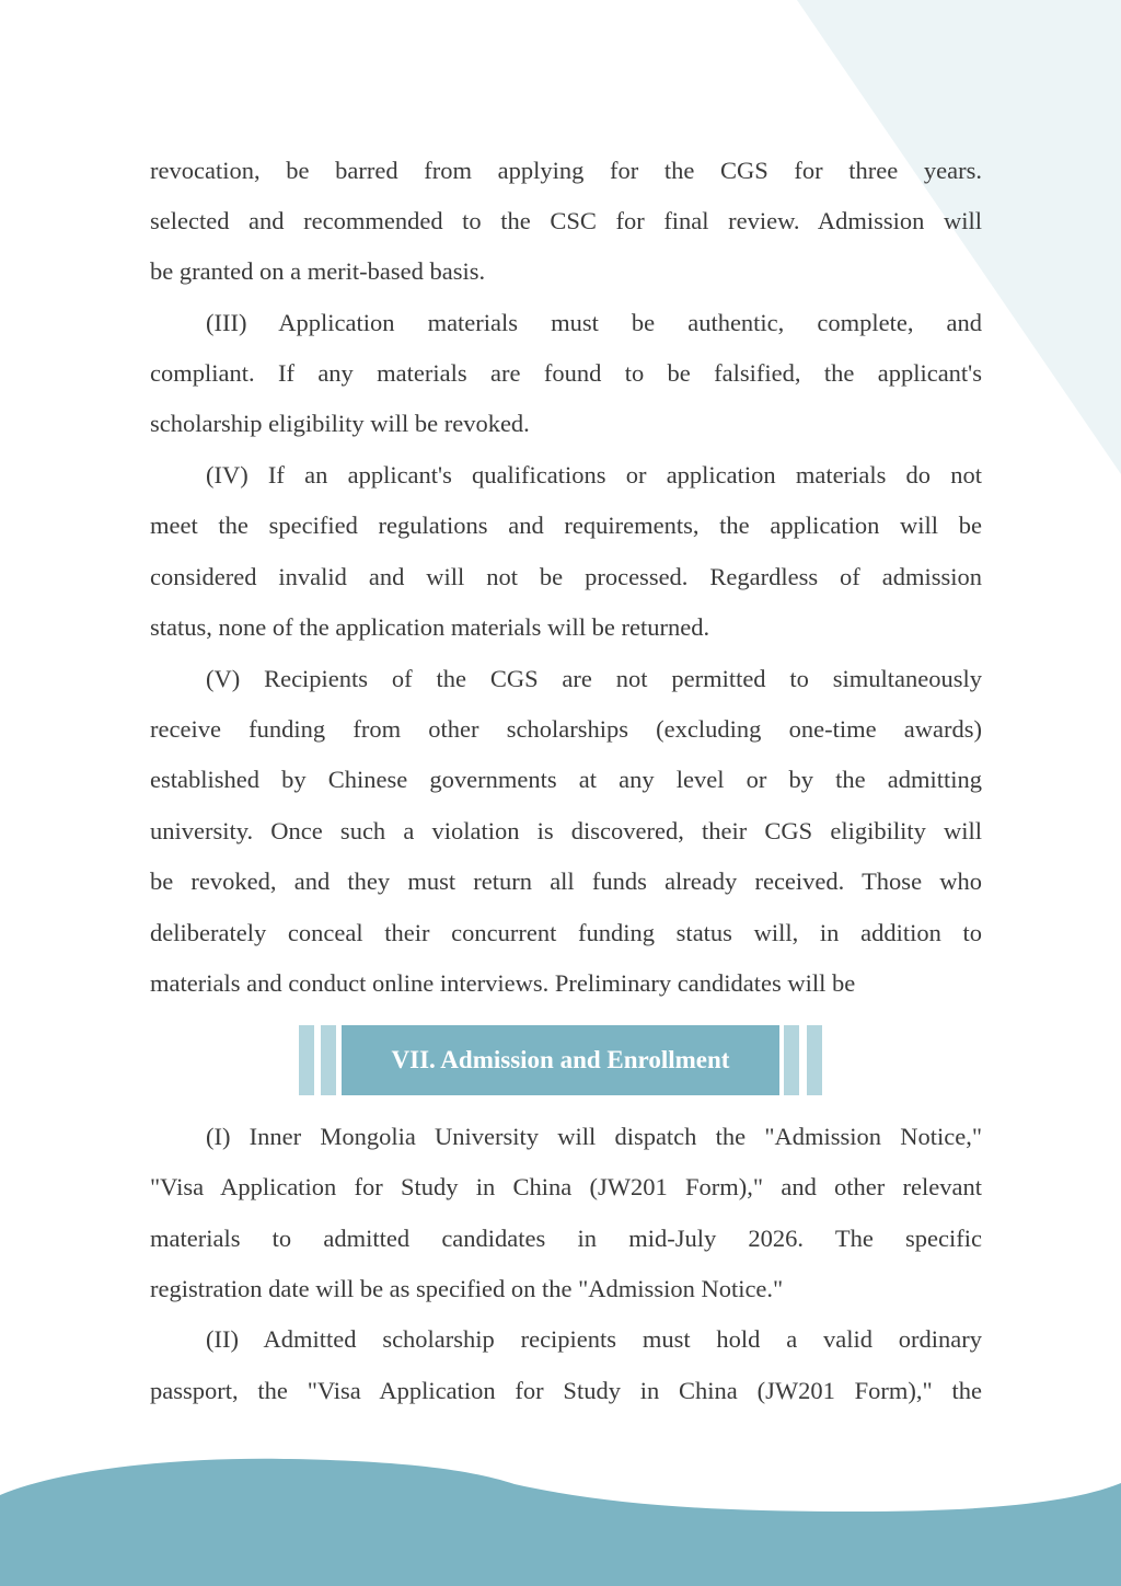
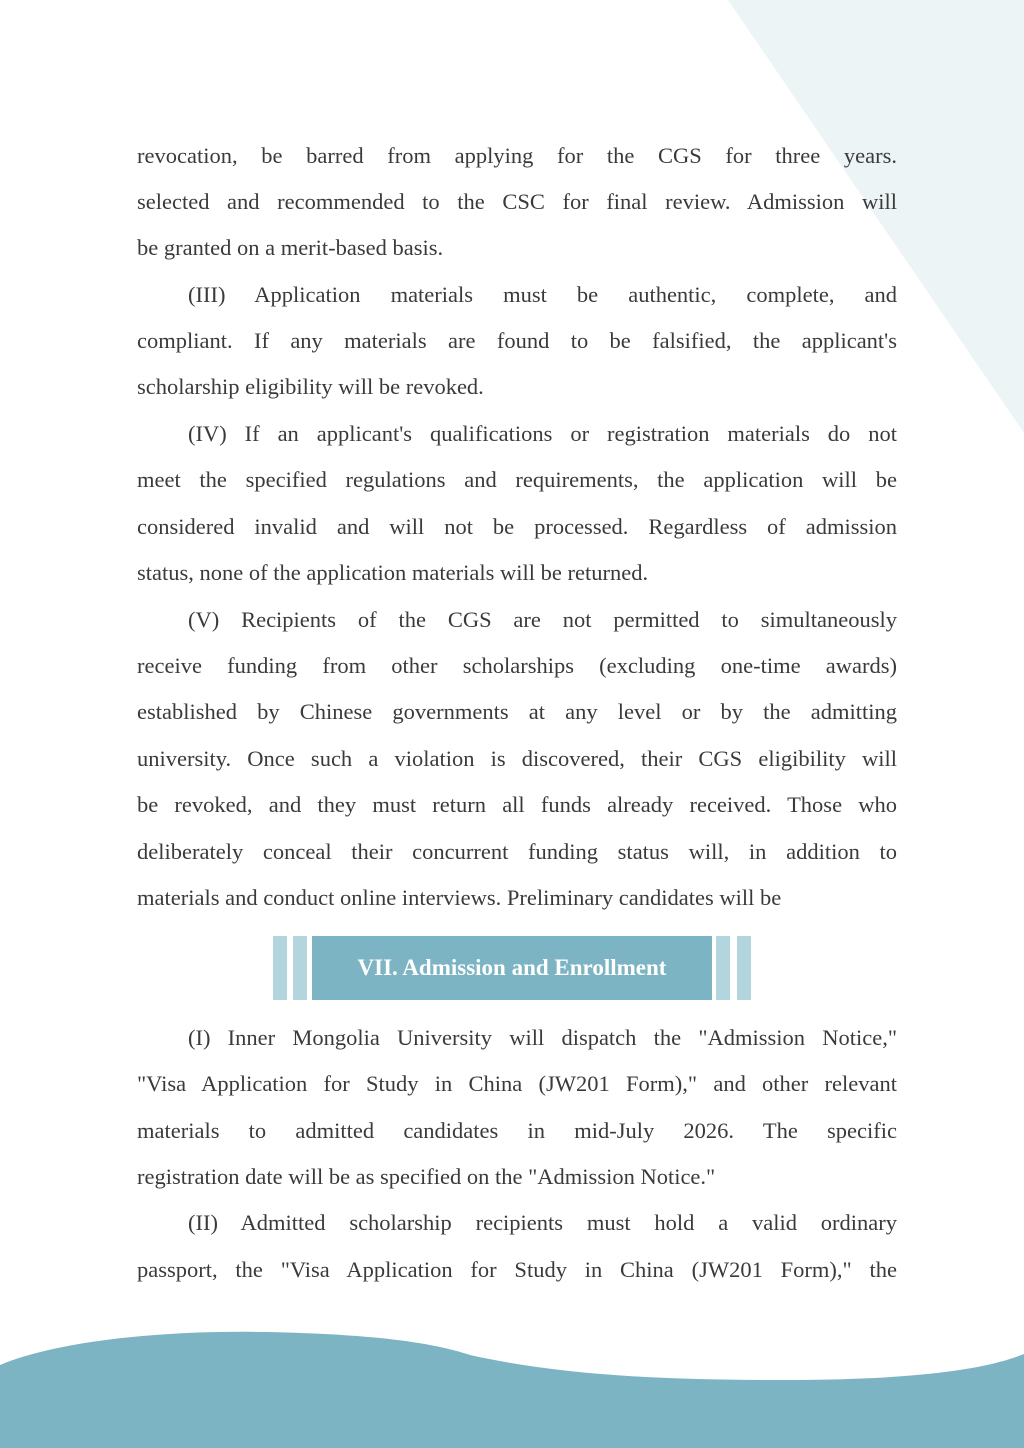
  revocation, be barred from applying for the CGS for three years.
  selected and recommended to the CSC for final review. Admission will
  be granted on a merit-based basis.
  (III) Application materials must be authentic, complete, and
  compliant. If any materials are found to be falsified, the applicant's
  scholarship eligibility will be revoked.
- (IV) If an applicant's qualifications or application materials do not
+ (IV) If an applicant's qualifications or registration materials do not
  meet the specified regulations and requirements, the application will be
  considered invalid and will not be processed. Regardless of admission
  status, none of the application materials will be returned.
  (V) Recipients of the CGS are not permitted to simultaneously
  receive funding from other scholarships (excluding one-time awards)
  established by Chinese governments at any level or by the admitting
  university. Once such a violation is discovered, their CGS eligibility will
  be revoked, and they must return all funds already received. Those who
  deliberately conceal their concurrent funding status will, in addition to
  materials and conduct online interviews. Preliminary candidates will be
  (I) Inner Mongolia University will dispatch the "Admission Notice,"
  "Visa Application for Study in China (JW201 Form)," and other relevant
  materials to admitted candidates in mid-July 2026. The specific
  registration date will be as specified on the "Admission Notice."
  (II) Admitted scholarship recipients must hold a valid ordinary
  passport, the "Visa Application for Study in China (JW201 Form)," the
  VII. Admission and Enrollment
